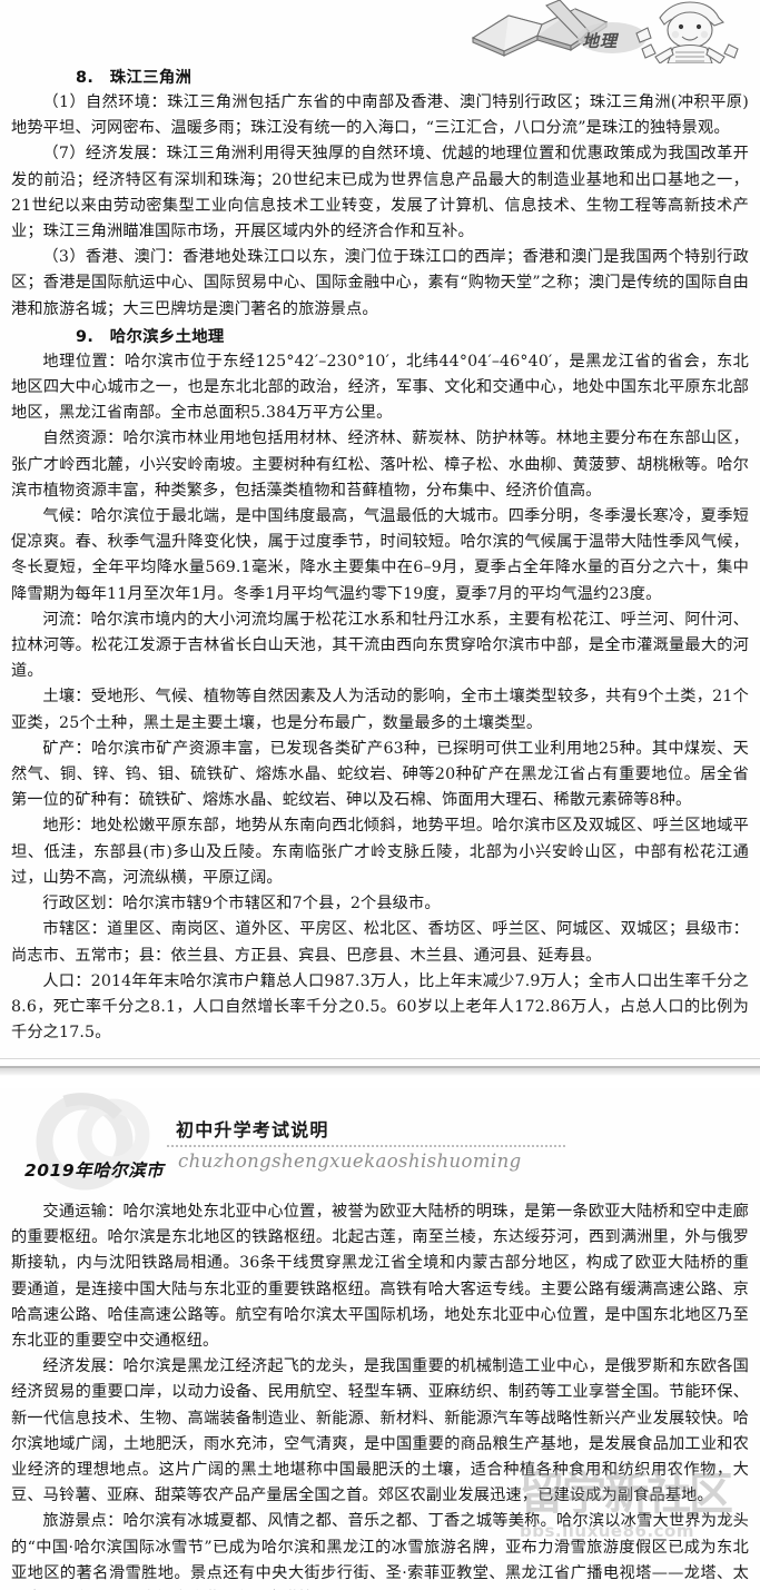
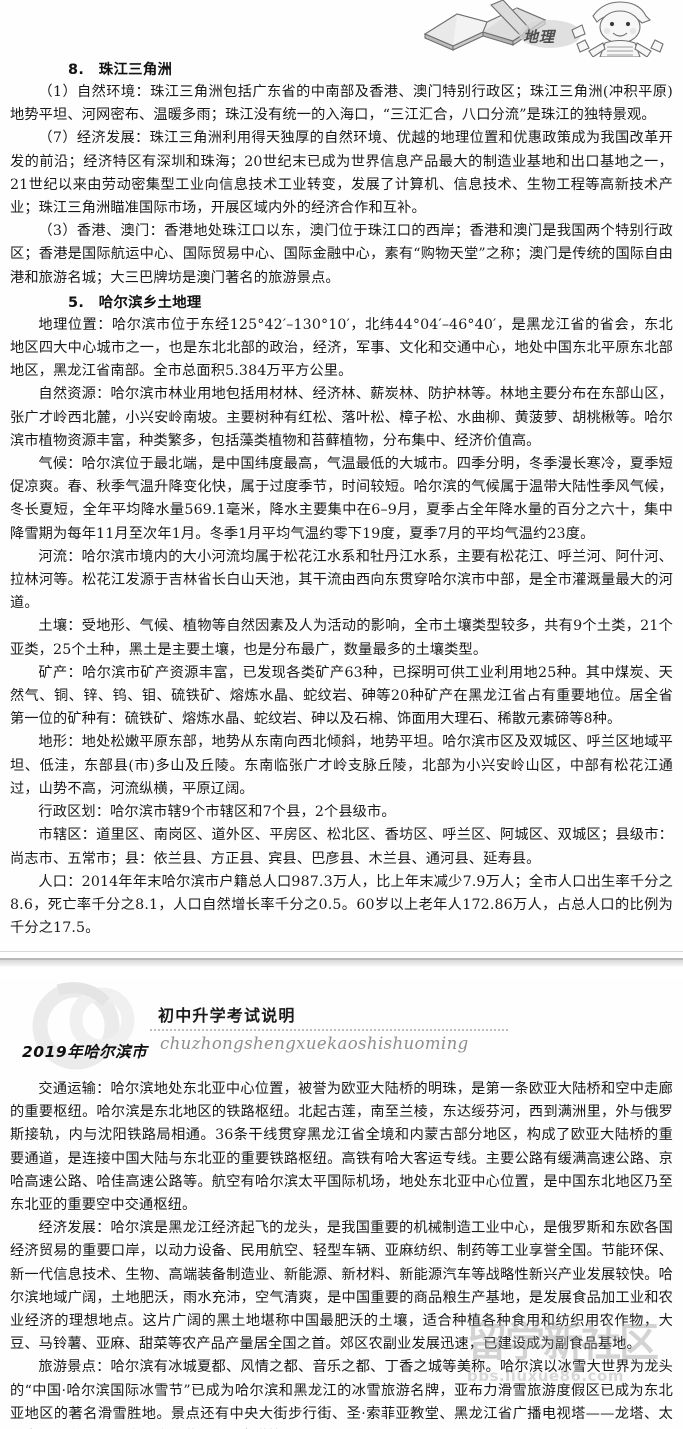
  地理
  8. 珠江三角洲
  （1）自然环境：珠江三角洲包括广东省的中南部及香港、澳门特别行政区；珠江三角洲(冲积平原)地势平坦、河网密布、温暖多雨；珠江没有统一的入海口，“三江汇合，八口分流”是珠江的独特景观。
  （7）经济发展：珠江三角洲利用得天独厚的自然环境、优越的地理位置和优惠政策成为我国改革开发的前沿；经济特区有深圳和珠海；20世纪末已成为世界信息产品最大的制造业基地和出口基地之一，21世纪以来由劳动密集型工业向信息技术工业转变，发展了计算机、信息技术、生物工程等高新技术产业；珠江三角洲瞄准国际市场，开展区域内外的经济合作和互补。
  （3）香港、澳门：香港地处珠江口以东，澳门位于珠江口的西岸；香港和澳门是我国两个特别行政区；香港是国际航运中心、国际贸易中心、国际金融中心，素有“购物天堂”之称；澳门是传统的国际自由港和旅游名城；大三巴牌坊是澳门著名的旅游景点。
- 9. 哈尔滨乡土地理
+ 5. 哈尔滨乡土地理
- 地理位置：哈尔滨市位于东经125°42′–230°10′，北纬44°04′–46°40′，是黑龙江省的省会，东北地区四大中心城市之一，也是东北北部的政治，经济，军事、文化和交通中心，地处中国东北平原东北部地区，黑龙江省南部。全市总面积5.384万平方公里。
+ 地理位置：哈尔滨市位于东经125°42′–130°10′，北纬44°04′–46°40′，是黑龙江省的省会，东北地区四大中心城市之一，也是东北北部的政治，经济，军事、文化和交通中心，地处中国东北平原东北部地区，黑龙江省南部。全市总面积5.384万平方公里。
  自然资源：哈尔滨市林业用地包括用材林、经济林、薪炭林、防护林等。林地主要分布在东部山区，张广才岭西北麓，小兴安岭南坡。主要树种有红松、落叶松、樟子松、水曲柳、黄菠萝、胡桃楸等。哈尔滨市植物资源丰富，种类繁多，包括藻类植物和苔藓植物，分布集中、经济价值高。
  气候：哈尔滨位于最北端，是中国纬度最高，气温最低的大城市。四季分明，冬季漫长寒冷，夏季短促凉爽。春、秋季气温升降变化快，属于过度季节，时间较短。哈尔滨的气候属于温带大陆性季风气候，冬长夏短，全年平均降水量569.1毫米，降水主要集中在6–9月，夏季占全年降水量的百分之六十，集中降雪期为每年11月至次年1月。冬季1月平均气温约零下19度，夏季7月的平均气温约23度。
  河流：哈尔滨市境内的大小河流均属于松花江水系和牡丹江水系，主要有松花江、呼兰河、阿什河、拉林河等。松花江发源于吉林省长白山天池，其干流由西向东贯穿哈尔滨市中部，是全市灌溉量最大的河道。
  土壤：受地形、气候、植物等自然因素及人为活动的影响，全市土壤类型较多，共有9个土类，21个亚类，25个土种，黑土是主要土壤，也是分布最广，数量最多的土壤类型。
  矿产：哈尔滨市矿产资源丰富，已发现各类矿产63种，已探明可供工业利用地25种。其中煤炭、天然气、铜、锌、钨、钼、硫铁矿、熔炼水晶、蛇纹岩、砷等20种矿产在黑龙江省占有重要地位。居全省第一位的矿种有：硫铁矿、熔炼水晶、蛇纹岩、砷以及石棉、饰面用大理石、稀散元素碲等8种。
  地形：地处松嫩平原东部，地势从东南向西北倾斜，地势平坦。哈尔滨市区及双城区、呼兰区地域平坦、低洼，东部县(市)多山及丘陵。东南临张广才岭支脉丘陵，北部为小兴安岭山区，中部有松花江通过，山势不高，河流纵横，平原辽阔。
  行政区划：哈尔滨市辖9个市辖区和7个县，2个县级市。
  市辖区：道里区、南岗区、道外区、平房区、松北区、香坊区、呼兰区、阿城区、双城区；县级市：尚志市、五常市；县：依兰县、方正县、宾县、巴彦县、木兰县、通河县、延寿县。
  人口：2014年年末哈尔滨市户籍总人口987.3万人，比上年末减少7.9万人；全市人口出生率千分之8.6，死亡率千分之8.1，人口自然增长率千分之0.5。60岁以上老年人172.86万人，占总人口的比例为千分之17.5。
  2019年哈尔滨市
  初中升学考试说明
  chuzhongshengxuekaoshishuoming
  交通运输：哈尔滨地处东北亚中心位置，被誉为欧亚大陆桥的明珠，是第一条欧亚大陆桥和空中走廊的重要枢纽。哈尔滨是东北地区的铁路枢纽。北起古莲，南至兰棱，东达绥芬河，西到满洲里，外与俄罗斯接轨，内与沈阳铁路局相通。36条干线贯穿黑龙江省全境和内蒙古部分地区，构成了欧亚大陆桥的重要通道，是连接中国大陆与东北亚的重要铁路枢纽。高铁有哈大客运专线。主要公路有缓满高速公路、京哈高速公路、哈佳高速公路等。航空有哈尔滨太平国际机场，地处东北亚中心位置，是中国东北地区乃至东北亚的重要空中交通枢纽。
  经济发展：哈尔滨是黑龙江经济起飞的龙头，是我国重要的机械制造工业中心，是俄罗斯和东欧各国经济贸易的重要口岸，以动力设备、民用航空、轻型车辆、亚麻纺织、制药等工业享誉全国。节能环保、新一代信息技术、生物、高端装备制造业、新能源、新材料、新能源汽车等战略性新兴产业发展较快。哈尔滨地域广阔，土地肥沃，雨水充沛，空气清爽，是中国重要的商品粮生产基地，是发展食品加工业和农业经济的理想地点。这片广阔的黑土地堪称中国最肥沃的土壤，适合种植各种食用和纺织用农作物，大豆、马铃薯、亚麻、甜菜等农产品产量居全国之首。郊区农副业发展迅速，已建设成为副食品基地。
  旅游景点：哈尔滨有冰城夏都、风情之都、音乐之都、丁香之城等美称。哈尔滨以冰雪大世界为龙头的“中国·哈尔滨国际冰雪节”已成为哈尔滨和黑龙江的冰雪旅游名牌，亚布力滑雪旅游度假区已成为东北亚地区的著名滑雪胜地。景点还有中央大街步行街、圣·索菲亚教堂、黑龙江省广播电视塔——龙塔、太
  留学新社区
  bbs.liuxue86.com
